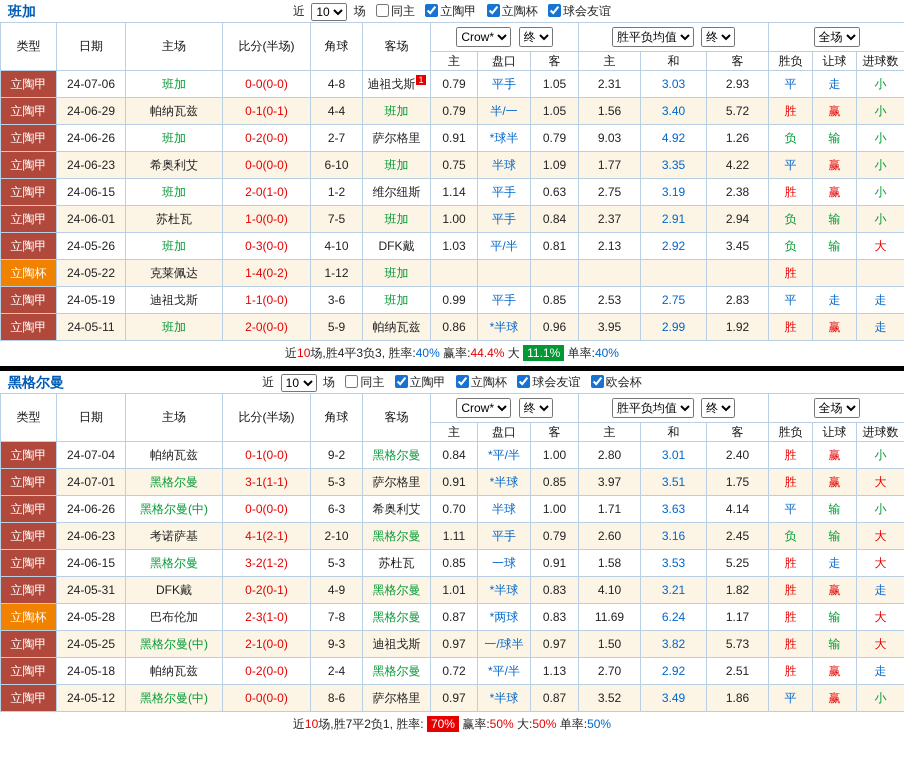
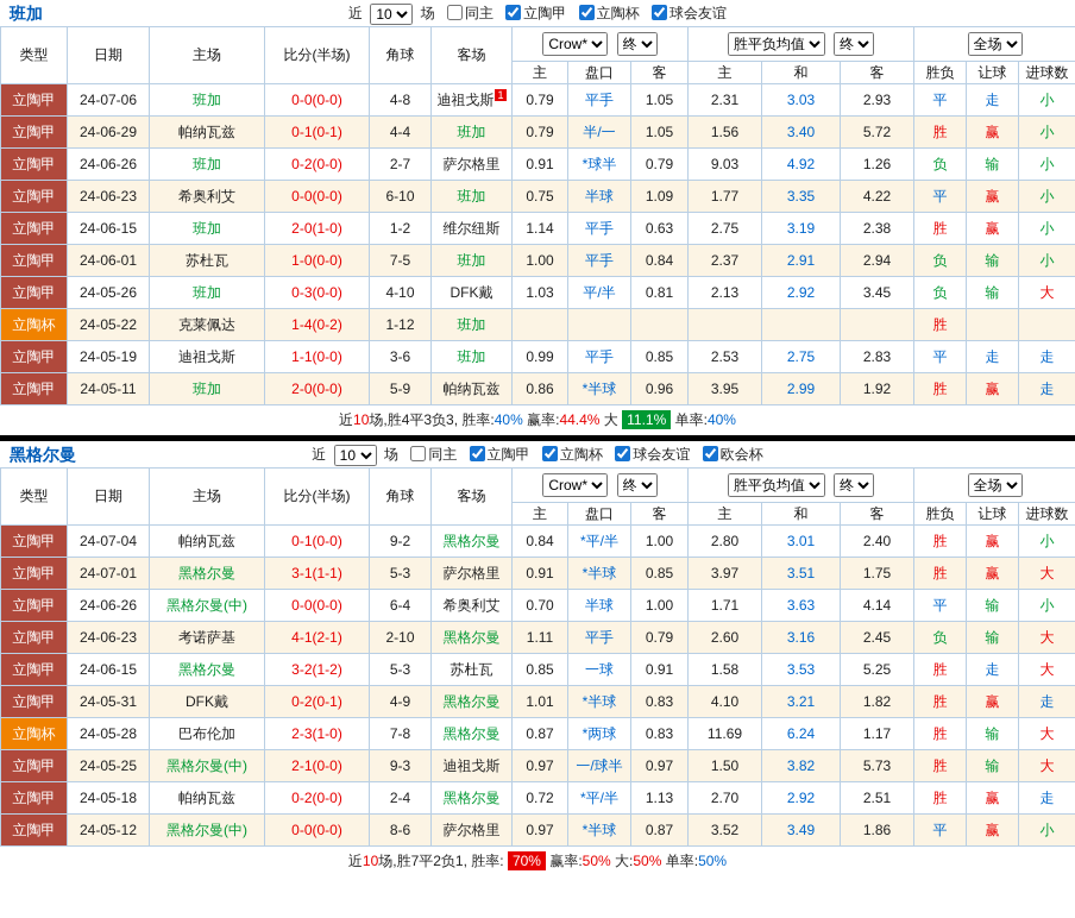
  班加
  近 10 场 同主 立陶甲 立陶杯 球会友谊
  类型	日期	主场	比分(半场)	角球	客场	Crow* 终	胜平负均值 终	全场
  主	盘口	客	主	和	客	胜负	让球	进球数
  立陶甲	24-07-06	班加	0-0(0-0)	4-8	迪祖戈斯 1	0.79	平手	1.05	2.31	3.03	2.93	平	走	小
  立陶甲	24-06-29	帕纳瓦兹	0-1(0-1)	4-4	班加	0.79	半/一	1.05	1.56	3.40	5.72	胜	赢	小
  立陶甲	24-06-26	班加	0-2(0-0)	2-7	萨尔格里	0.91	*球半	0.79	9.03	4.92	1.26	负	输	小
  立陶甲	24-06-23	希奥利艾	0-0(0-0)	6-10	班加	0.75	半球	1.09	1.77	3.35	4.22	平	赢	小
  立陶甲	24-06-15	班加	2-0(1-0)	1-2	维尔纽斯	1.14	平手	0.63	2.75	3.19	2.38	胜	赢	小
  立陶甲	24-06-01	苏杜瓦	1-0(0-0)	7-5	班加	1.00	平手	0.84	2.37	2.91	2.94	负	输	小
  立陶甲	24-05-26	班加	0-3(0-0)	4-10	DFK戴	1.03	平/半	0.81	2.13	2.92	3.45	负	输	大
  立陶杯	24-05-22	克莱佩达	1-4(0-2)	1-12	班加							胜
  立陶甲	24-05-19	迪祖戈斯	1-1(0-0)	3-6	班加	0.99	平手	0.85	2.53	2.75	2.83	平	走	走
  立陶甲	24-05-11	班加	2-0(0-0)	5-9	帕纳瓦兹	0.86	*半球	0.96	3.95	2.99	1.92	胜	赢	走
  近10场,胜4平3负3, 胜率:40% 赢率:44.4% 大 11.1% 单率:40%
  黑格尔曼
  近 10 场 同主 立陶甲 立陶杯 球会友谊 欧会杯
  类型	日期	主场	比分(半场)	角球	客场	Crow* 终	胜平负均值 终	全场
  主	盘口	客	主	和	客	胜负	让球	进球数
  立陶甲	24-07-04	帕纳瓦兹	0-1(0-0)	9-2	黑格尔曼	0.84	*平/半	1.00	2.80	3.01	2.40	胜	赢	小
  立陶甲	24-07-01	黑格尔曼	3-1(1-1)	5-3	萨尔格里	0.91	*半球	0.85	3.97	3.51	1.75	胜	赢	大
- 立陶甲	24-06-26	黑格尔曼(中)	0-0(0-0)	6-3	希奥利艾	0.70	半球	1.00	1.71	3.63	4.14	平	输	小
+ 立陶甲	24-06-26	黑格尔曼(中)	0-0(0-0)	6-4	希奥利艾	0.70	半球	1.00	1.71	3.63	4.14	平	输	小
  立陶甲	24-06-23	考诺萨基	4-1(2-1)	2-10	黑格尔曼	1.11	平手	0.79	2.60	3.16	2.45	负	输	大
  立陶甲	24-06-15	黑格尔曼	3-2(1-2)	5-3	苏杜瓦	0.85	一球	0.91	1.58	3.53	5.25	胜	走	大
  立陶甲	24-05-31	DFK戴	0-2(0-1)	4-9	黑格尔曼	1.01	*半球	0.83	4.10	3.21	1.82	胜	赢	走
  立陶杯	24-05-28	巴布伦加	2-3(1-0)	7-8	黑格尔曼	0.87	*两球	0.83	11.69	6.24	1.17	胜	输	大
  立陶甲	24-05-25	黑格尔曼(中)	2-1(0-0)	9-3	迪祖戈斯	0.97	一/球半	0.97	1.50	3.82	5.73	胜	输	大
  立陶甲	24-05-18	帕纳瓦兹	0-2(0-0)	2-4	黑格尔曼	0.72	*平/半	1.13	2.70	2.92	2.51	胜	赢	走
  立陶甲	24-05-12	黑格尔曼(中)	0-0(0-0)	8-6	萨尔格里	0.97	*半球	0.87	3.52	3.49	1.86	平	赢	小
  近10场,胜7平2负1, 胜率: 70% 赢率:50% 大:50% 单率:50%
